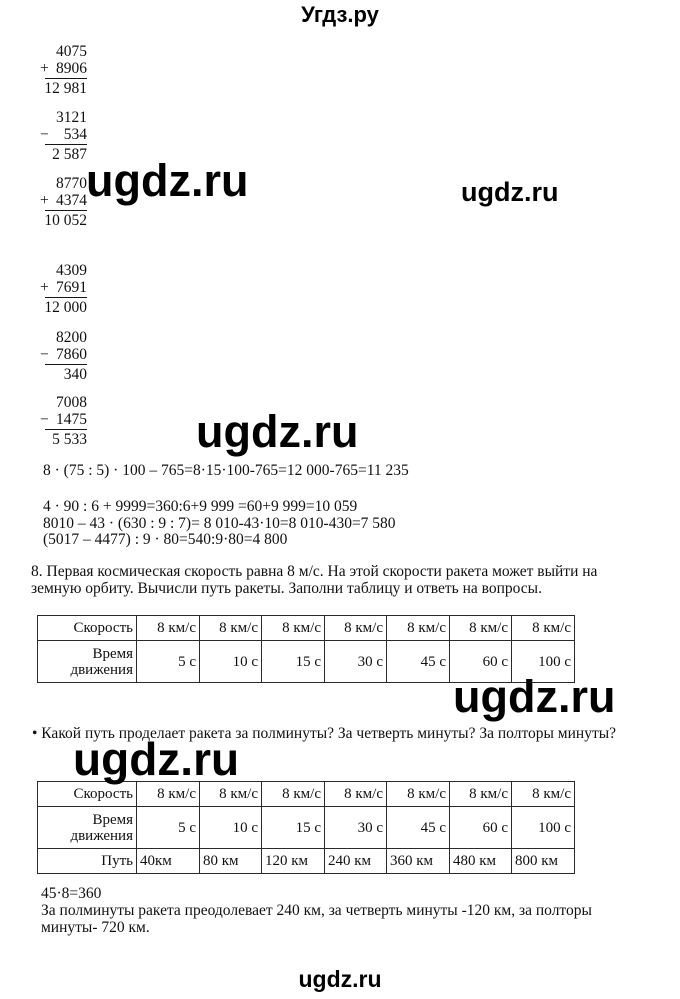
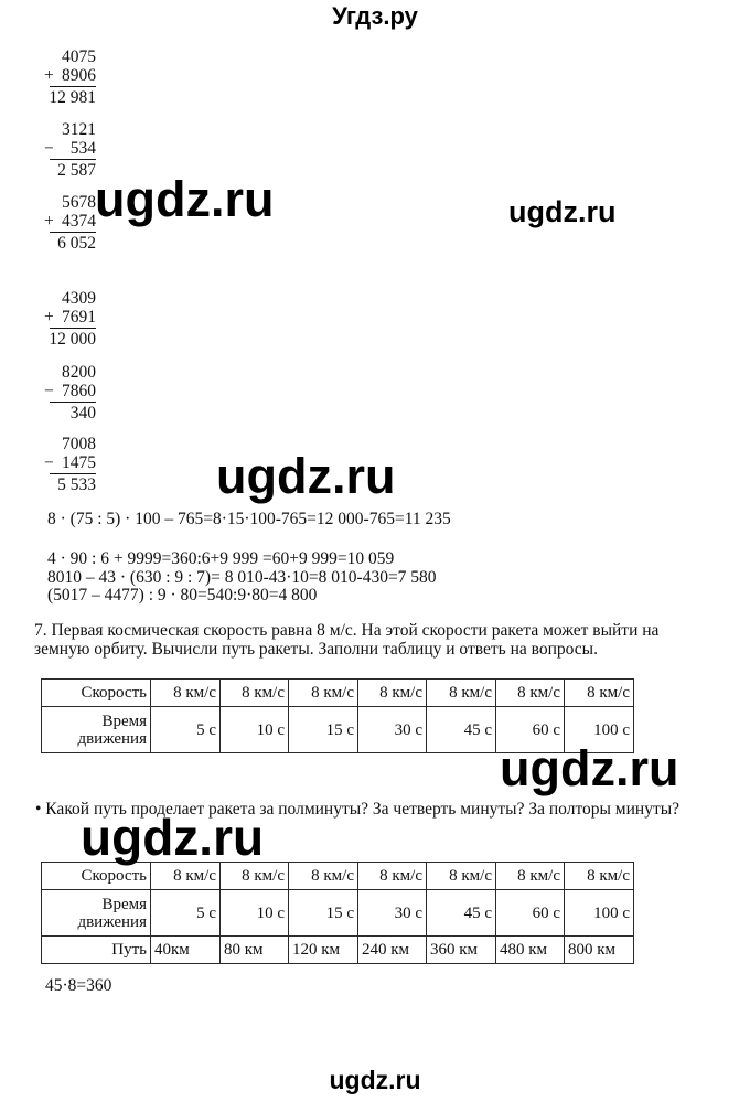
  Угдз.ру
  4075
  +
  8906
  12 981
  3121
  −
  534
  2 587
- 8770
+ 5678
  +
  4374
- 10 052
+ 6 052
  4309
  +
  7691
  12 000
  8200
  −
  7860
  340
  7008
  −
  1475
  5 533
  8 · (75 : 5) · 100 – 765=8·15·100-765=12 000-765=11 235
  4 · 90 : 6 + 9999=360:6+9 999 =60+9 999=10 059
  8010 – 43 · (630 : 9 : 7)= 8 010-43·10=8 010-430=7 580
  (5017 – 4477) : 9 · 80=540:9·80=4 800
- 8. Первая космическая скорость равна 8 м/с. На этой скорости ракета может выйти на земную орбиту. Вычисли путь ракеты. Заполни таблицу и ответь на вопросы.
+ 7. Первая космическая скорость равна 8 м/с. На этой скорости ракета может выйти на земную орбиту. Вычисли путь ракеты. Заполни таблицу и ответь на вопросы.
  Скорость	8 км/с	8 км/с	8 км/с	8 км/с	8 км/с	8 км/с	8 км/с
  Время движения	5 с	10 с	15 с	30 с	45 с	60 с	100 с
  • Какой путь проделает ракета за полминуты? За четверть минуты? За полторы минуты?
  Скорость	8 км/с	8 км/с	8 км/с	8 км/с	8 км/с	8 км/с	8 км/с
  Время движения	5 с	10 с	15 с	30 с	45 с	60 с	100 с
  Путь	40км	80 км	120 км	240 км	360 км	480 км	800 км
  45·8=360
- За полминуты ракета преодолевает 240 км, за четверть минуты -120 км, за полторы минуты- 720 км.
  ugdz.ru
  ugdz.ru
  ugdz.ru
  ugdz.ru
  ugdz.ru
  ugdz.ru
